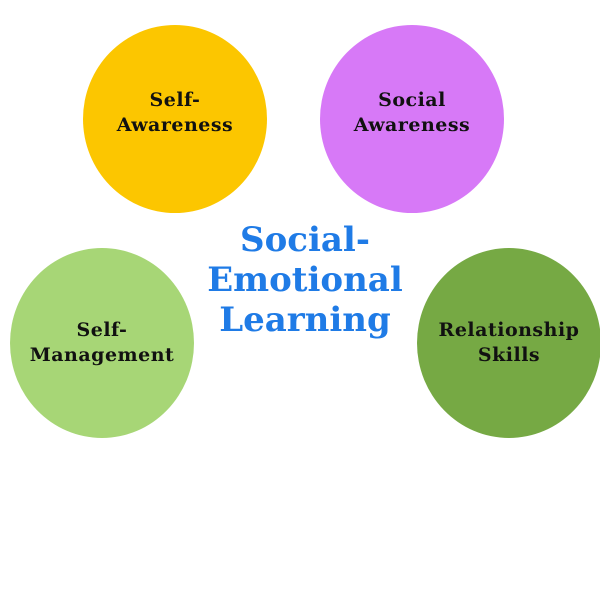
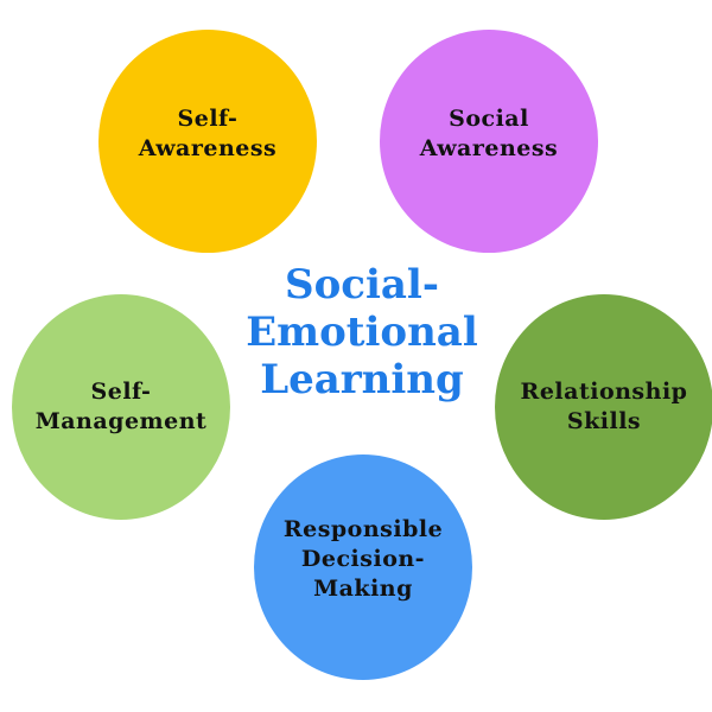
  Self-
  Awareness
  Social
  Awareness
  Self-
  Management
  Relationship
  Skills
+ Responsible
+ Decision-
+ Making
  Social-
  Emotional
  Learning
